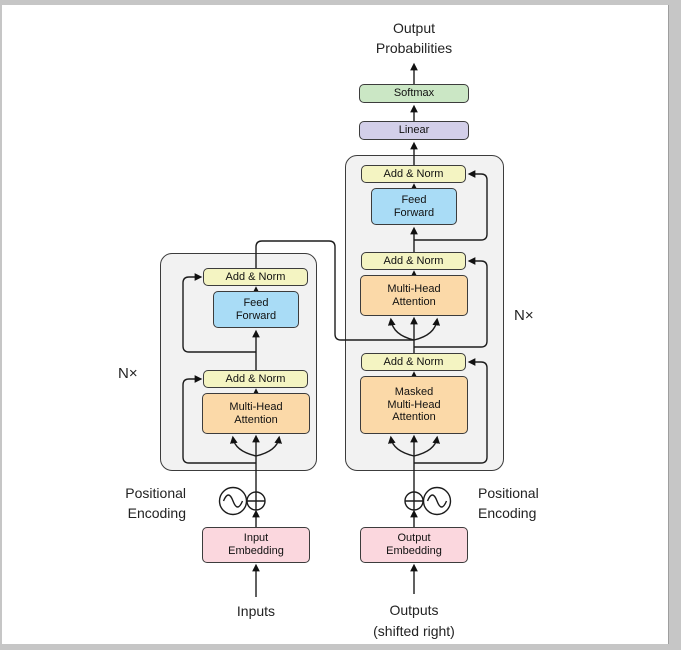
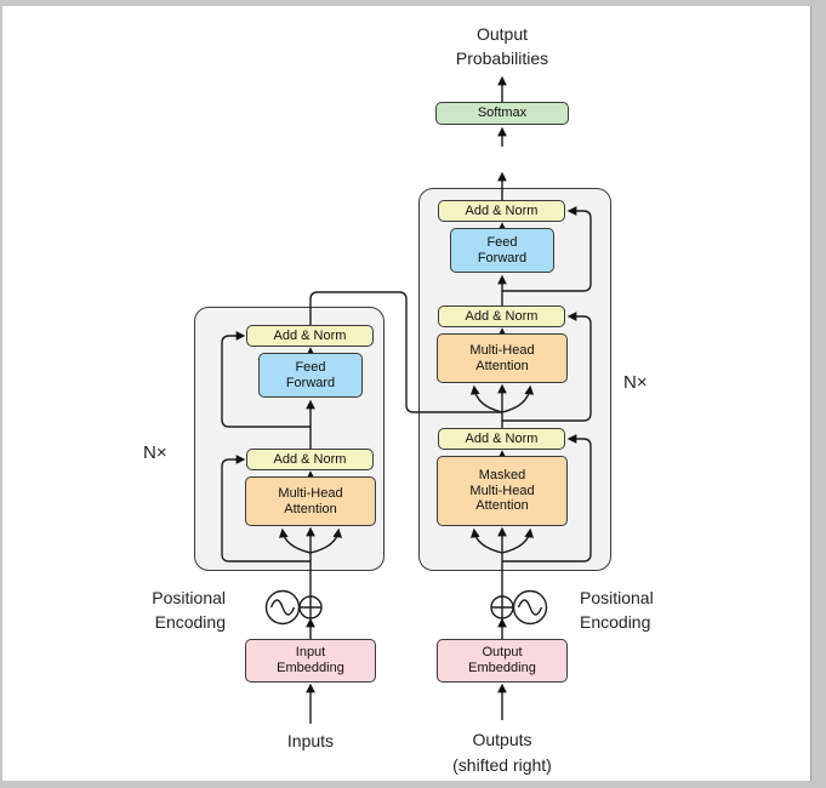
  Output
  Probabilities
  Softmax
- Linear
  Add & Norm
  Feed
  Forward
  Add & Norm
  Multi-Head
  Attention
  Add & Norm
  Masked
  Multi-Head
  Attention
  Add & Norm
  Feed
  Forward
  Add & Norm
  Multi-Head
  Attention
  N×
  N×
  Input
  Embedding
  Output
  Embedding
  Positional
  Encoding
  Positional
  Encoding
  Inputs
  Outputs
  (shifted right)
